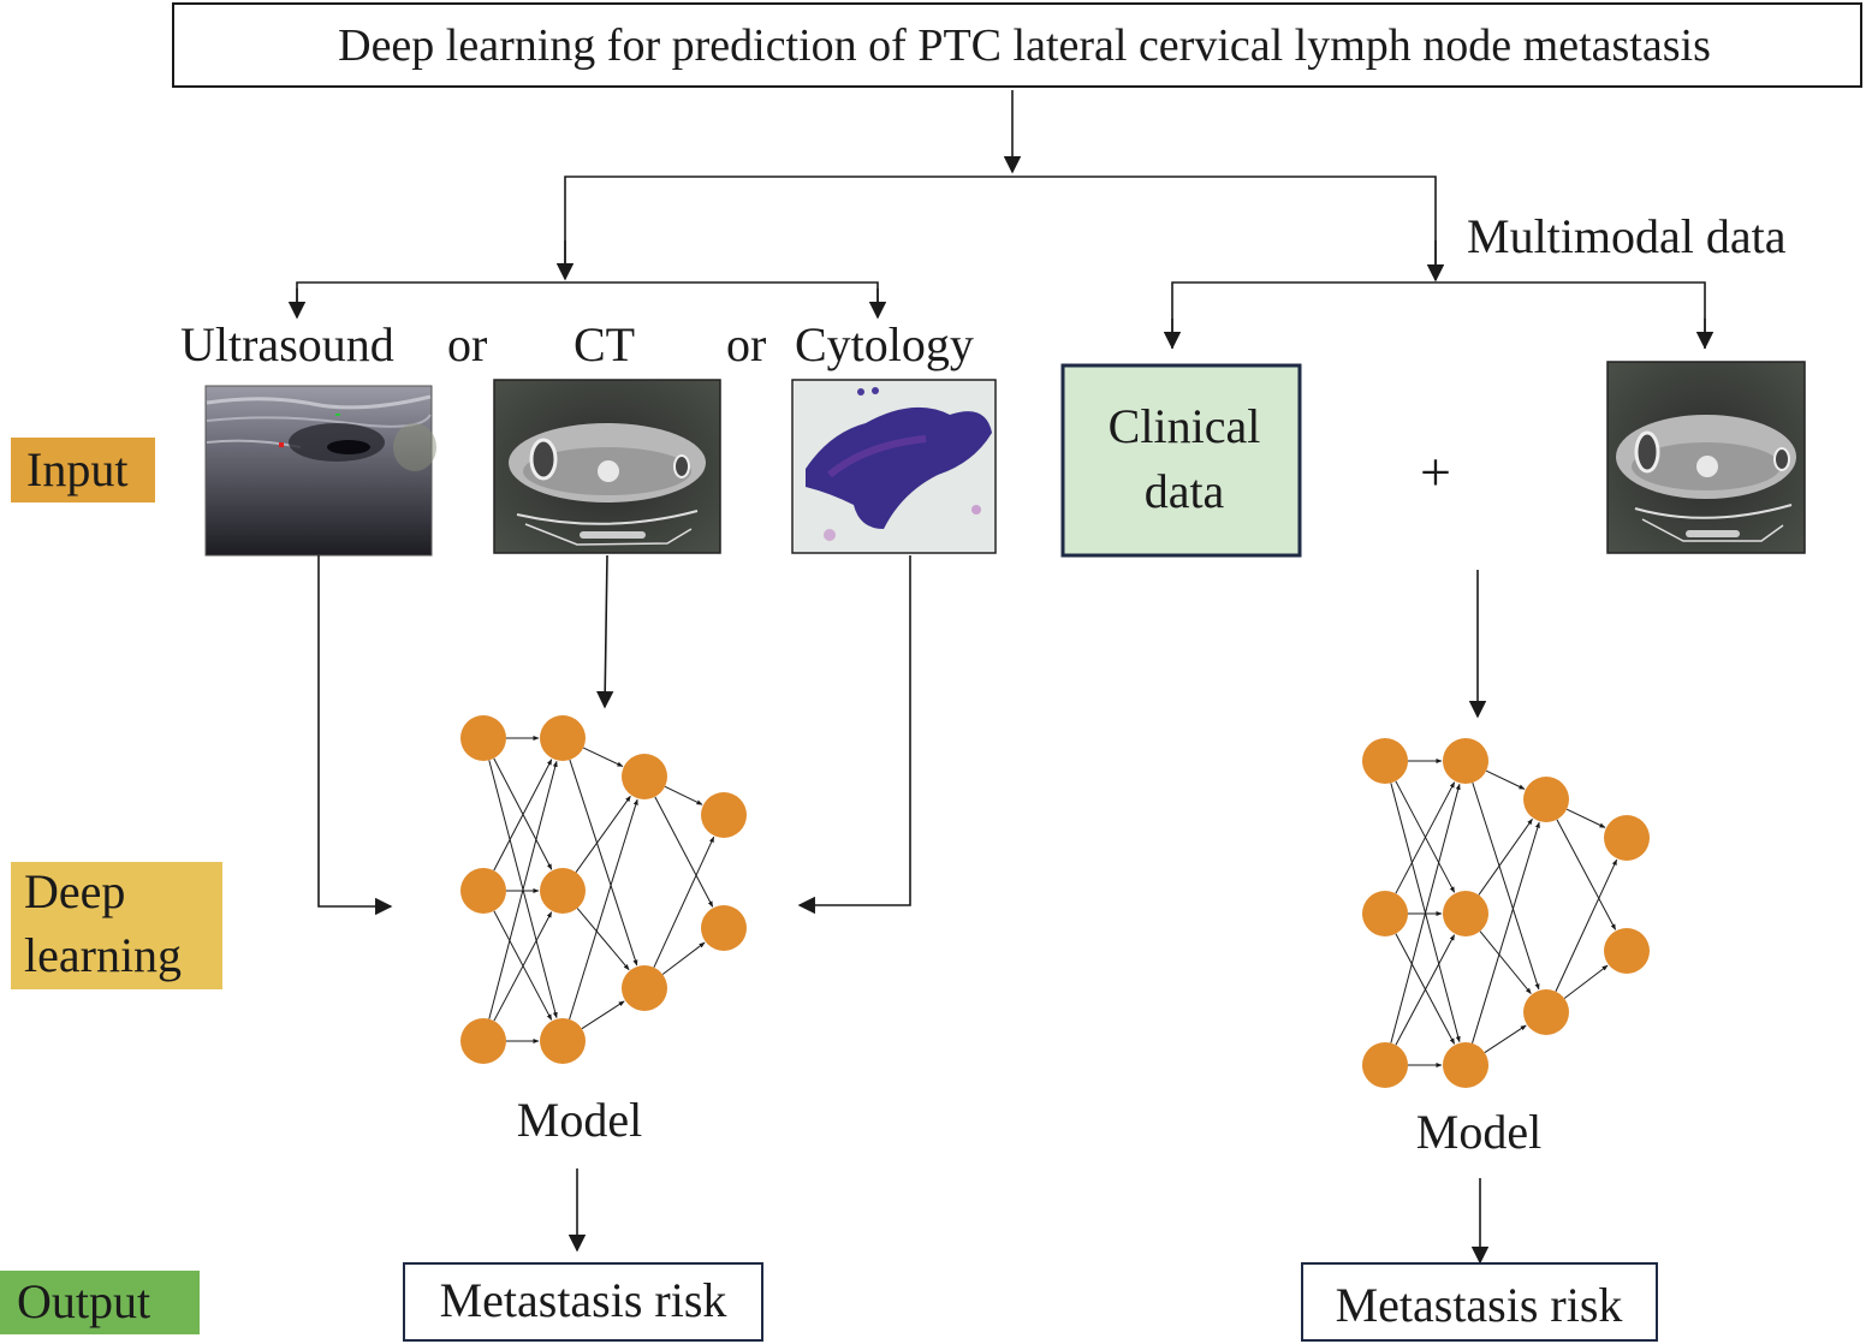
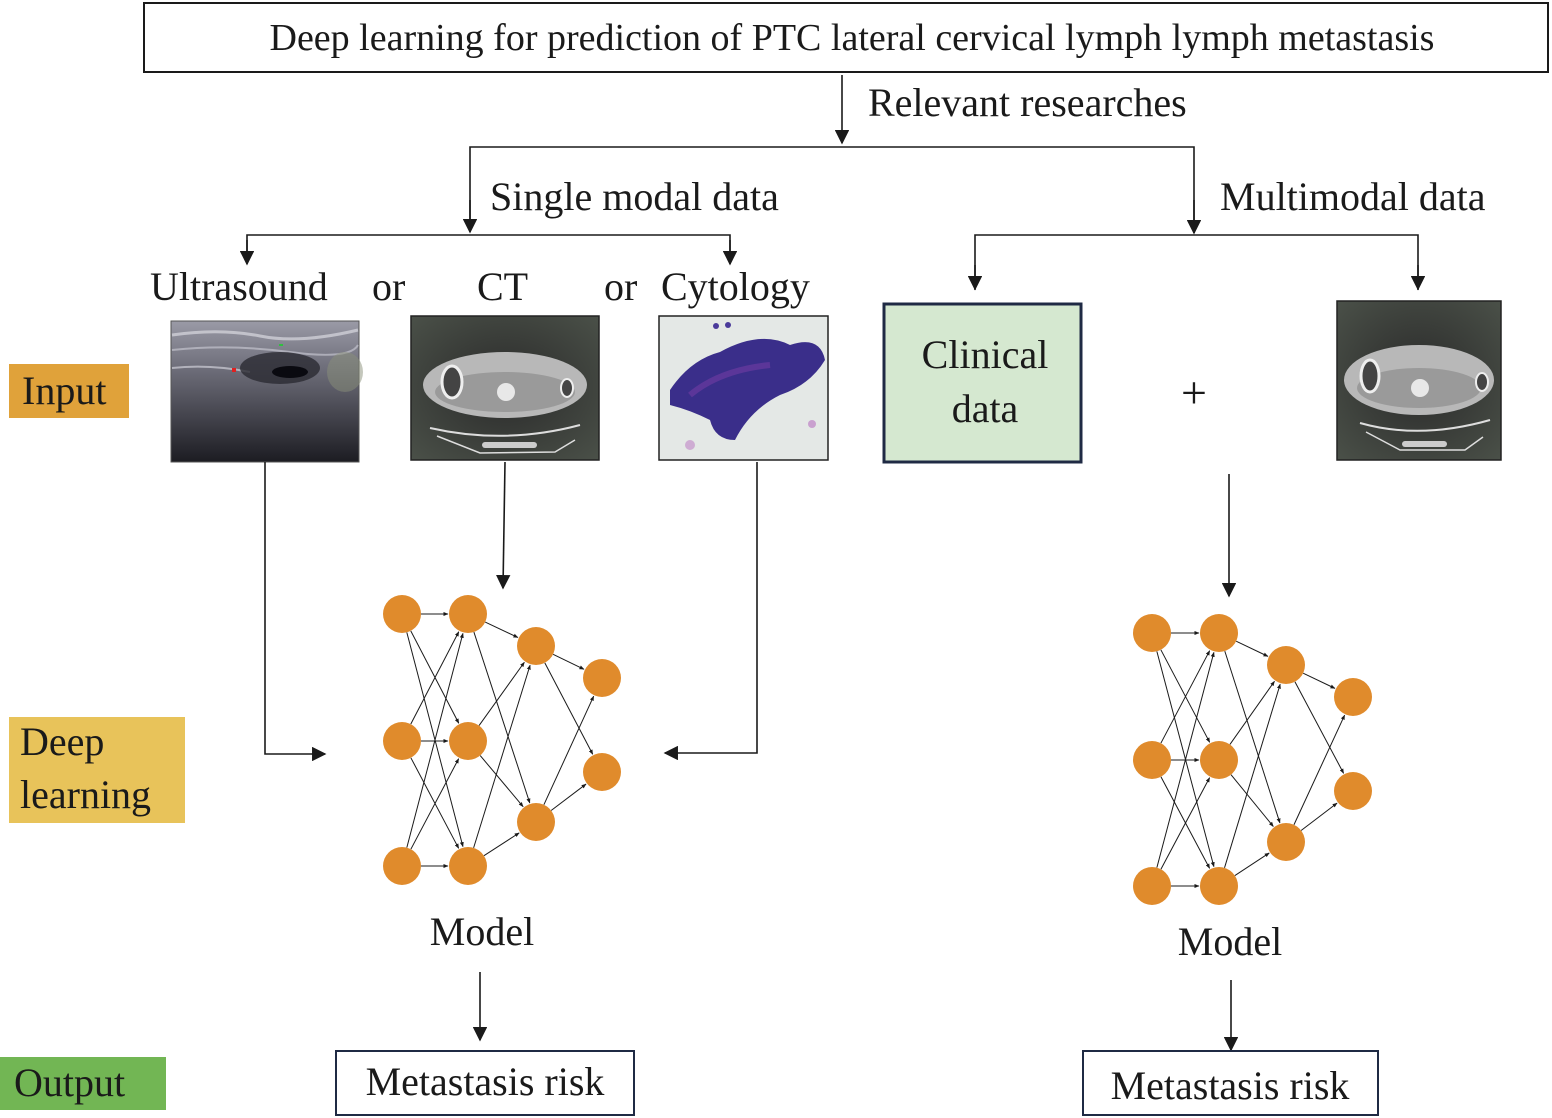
- Deep learning for prediction of PTC lateral cervical lymph node metastasis
+ Deep learning for prediction of PTC lateral cervical lymph lymph metastasis
+ Relevant researches
+ Single modal data
  Multimodal data
  Ultrasound
  or
  CT
  or
  Cytology
  Clinical
  data
  +
  Input
  Deep
  learning
  Output
  Model
  Model
  Metastasis risk
  Metastasis risk
